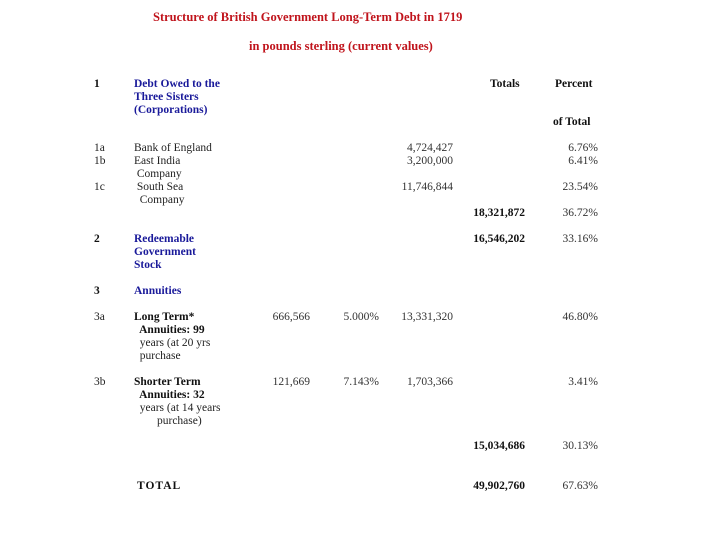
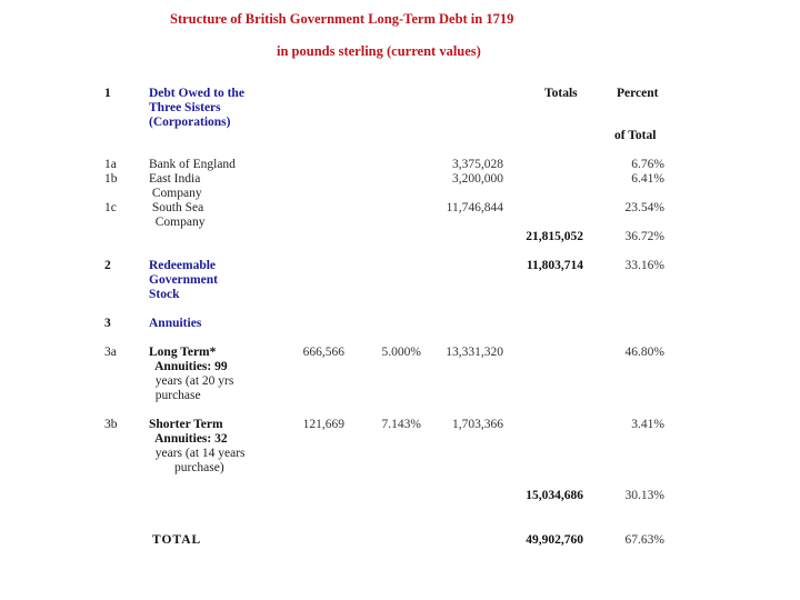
  Structure of British Government Long-Term Debt in 1719
  in pounds sterling (current values)
  1
  Debt Owed to the
  Three Sisters
  (Corporations)
  Totals
  Percent
  of Total
  1a
  Bank of England
- 4,724,427
+ 3,375,028
  6.76%
  1b
  East India
  Company
  3,200,000
  6.41%
  1c
  South Sea
  Company
  11,746,844
  23.54%
- 18,321,872
+ 21,815,052
  36.72%
  2
  Redeemable
  Government
  Stock
- 16,546,202
+ 11,803,714
  33.16%
  3
  Annuities
  3a
  Long Term*
  Annuities: 99
  years (at 20 yrs
  purchase
  666,566
  5.000%
  13,331,320
  46.80%
  3b
  Shorter Term
  Annuities: 32
  years (at 14 years
  purchase)
  121,669
  7.143%
  1,703,366
  3.41%
  15,034,686
  30.13%
  TOTAL
  49,902,760
  67.63%
